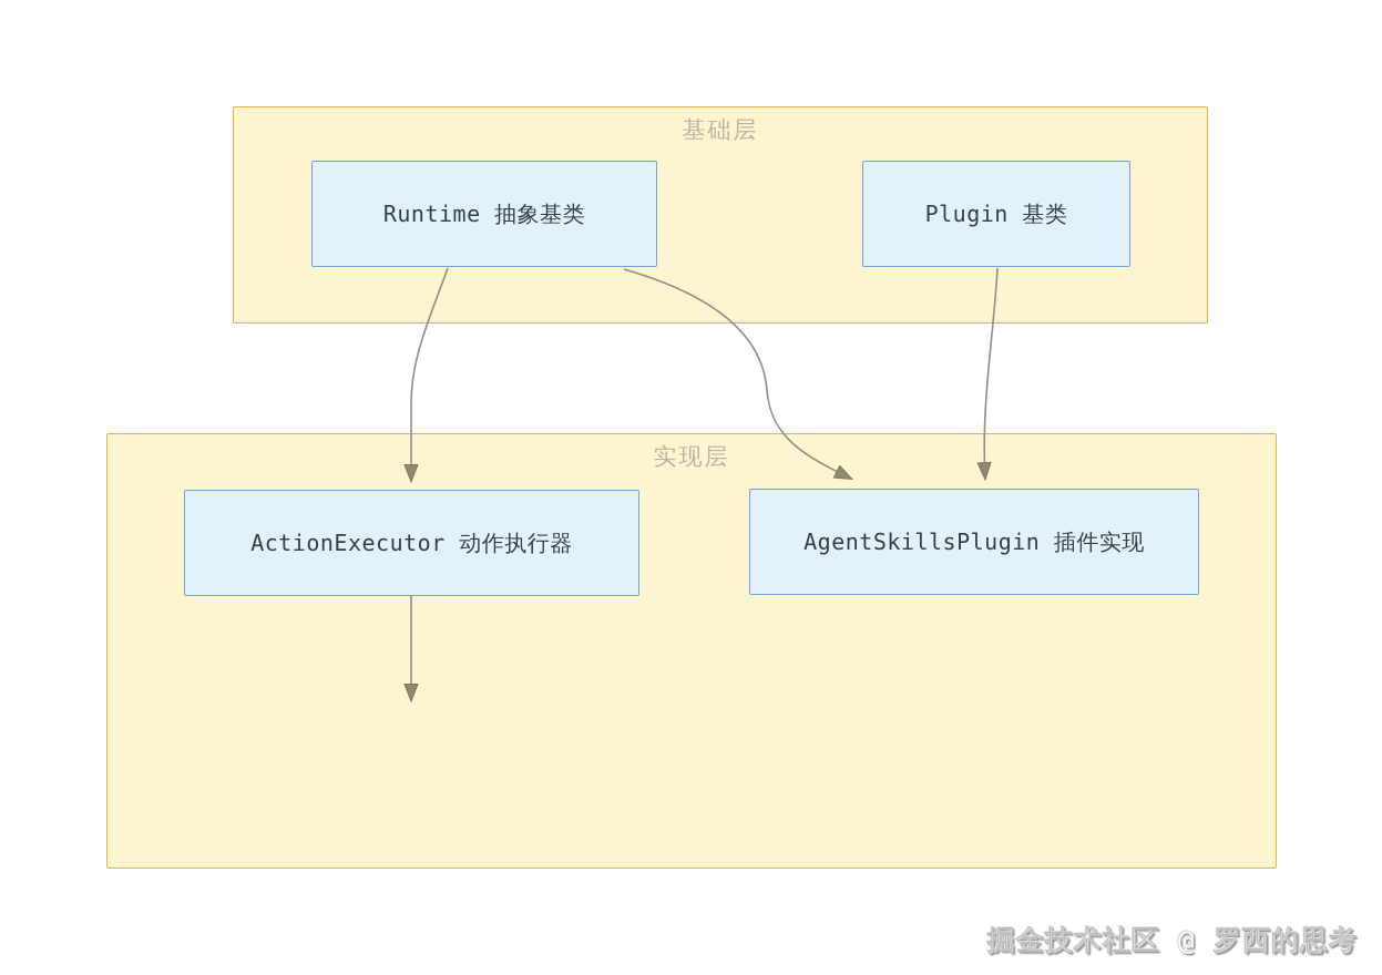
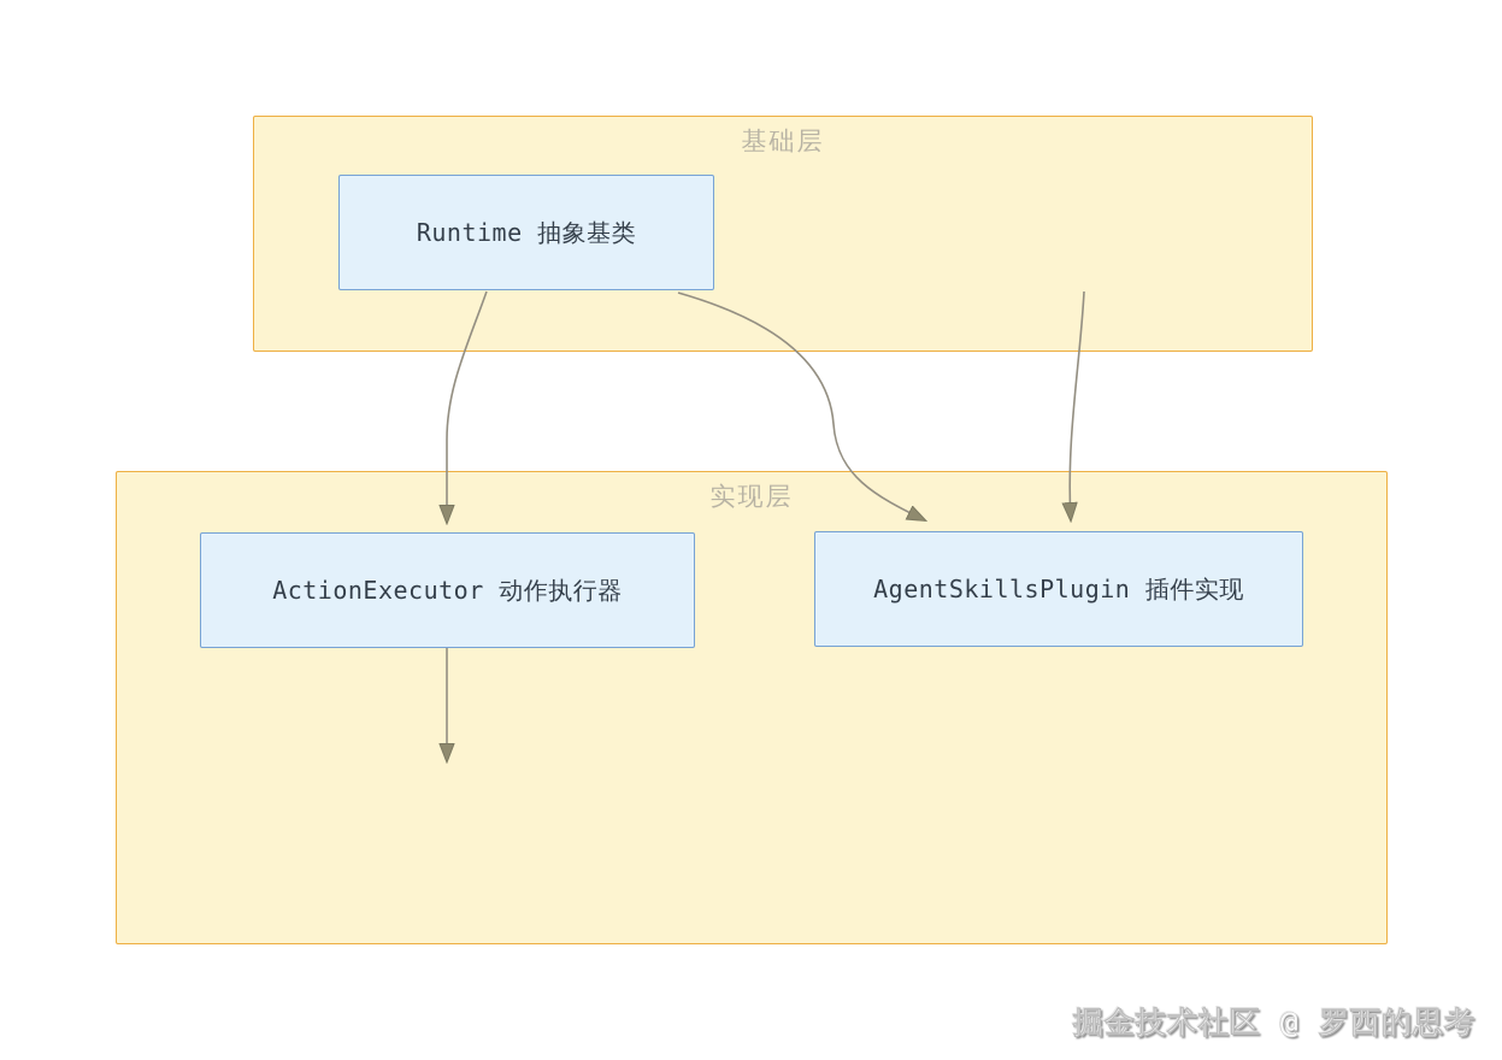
  基础层
  实现层
  Runtime 抽象基类
- Plugin 基类
  ActionExecutor 动作执行器
  AgentSkillsPlugin 插件实现
  掘金技术社区 @ 罗西的思考
